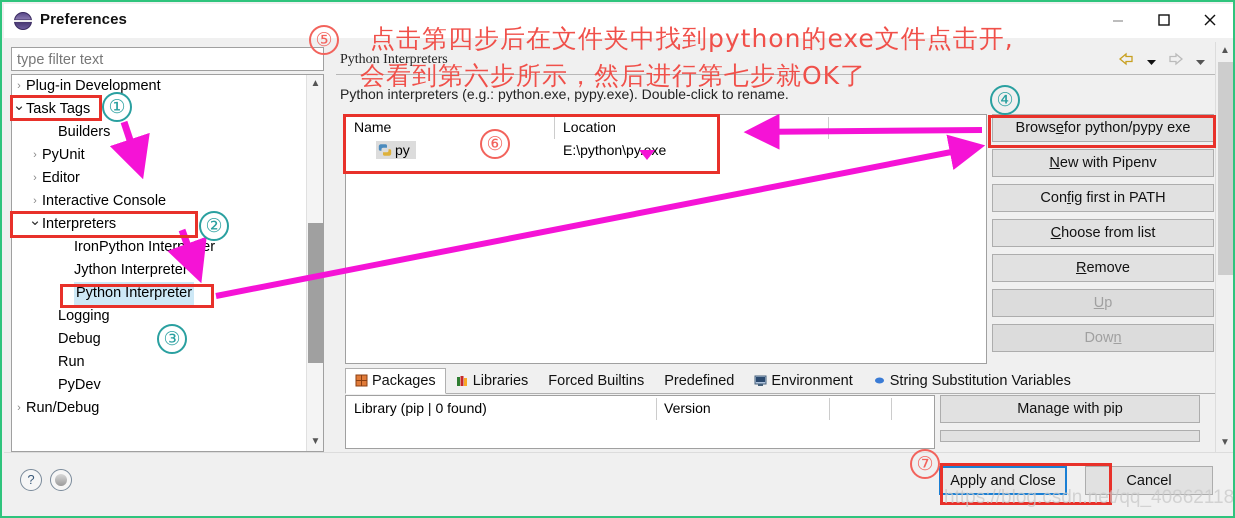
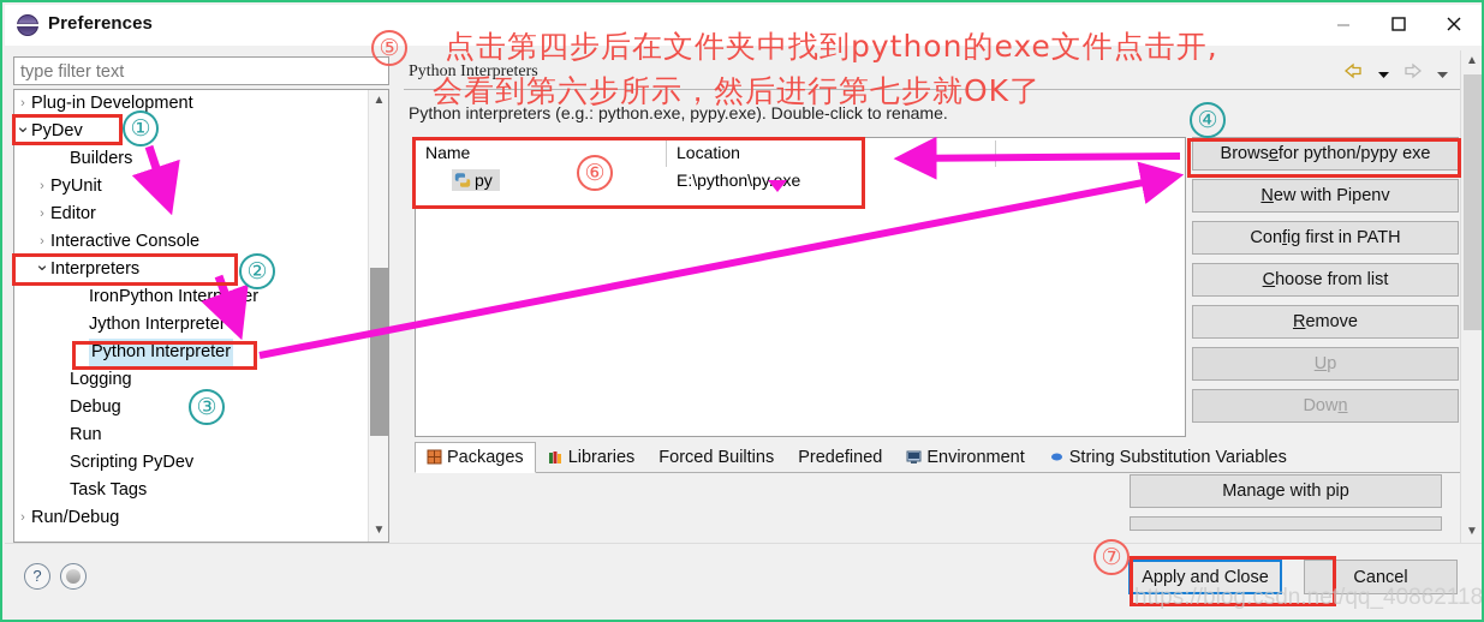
  Preferences
  type filter text
  ›
  Plug-in Development
  ⌄
- Task Tags
+ PyDev
  Builders
  ›
  PyUnit
  ›
  Editor
  ›
  Interactive Console
  ⌄
  Interpreters
  IronPython Interpeter
  Jython Interpreter
  Python Interpreter
  Logging
  Debug
  Run
+ Scripting PyDev
- PyDev
+ Task Tags
  ›
  Run/Debug
  ▲
  ▼
  Python Interpreters
  Python interpreters (e.g.: python.exe, pypy.exe). Double-click to rename.
  Name
  Location
  py
  E:\python\pye
  Brows
  e
  for python/pypy exe
  N
  ew with Pipenv
  Con
  f
  ig first in PATH
  C
  hoose from list
  R
  emove
  U
  p
  Dow
  n
  Packages
  Libraries
  Forced Builtins
  Predefined
  Environment
  String Substitution Variables
- Library (pip | 0 found)
- Version
  Manage with pip
  ▲
  ▼
  ?
  Apply and Close
  Cancel
  ①
  ②
  ③
  ④
  ⑤
  ⑥
  ⑦
  点击第四步后在文件夹中找到python的exe文件点击开,
  会看到第六步所示，然后进行第七步就OK了
  https://blog.csdn.net/qq_40862118
